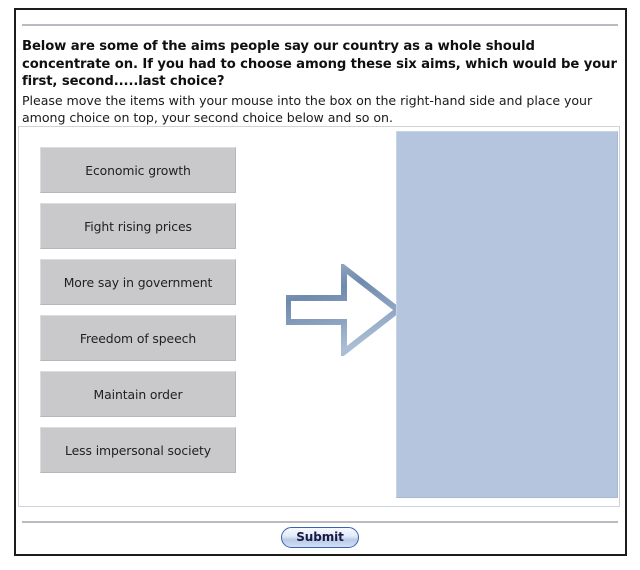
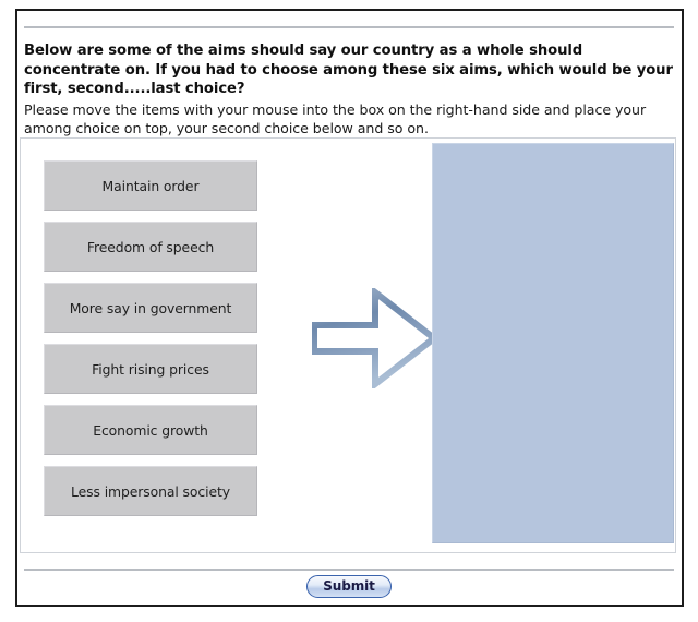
- Below are some of the aims people say our country as a whole should concentrate on. If you had to choose among these six aims, which would be your first, second.....last choice?
+ Below are some of the aims should say our country as a whole should concentrate on. If you had to choose among these six aims, which would be your first, second.....last choice?
  Please move the items with your mouse into the box on the right-hand side and place your among choice on top, your second choice below and so on.
- Economic growth
+ Maintain order
- Fight rising prices
+ Freedom of speech
  More say in government
- Freedom of speech
+ Fight rising prices
- Maintain order
+ Economic growth
  Less impersonal society
  Submit
